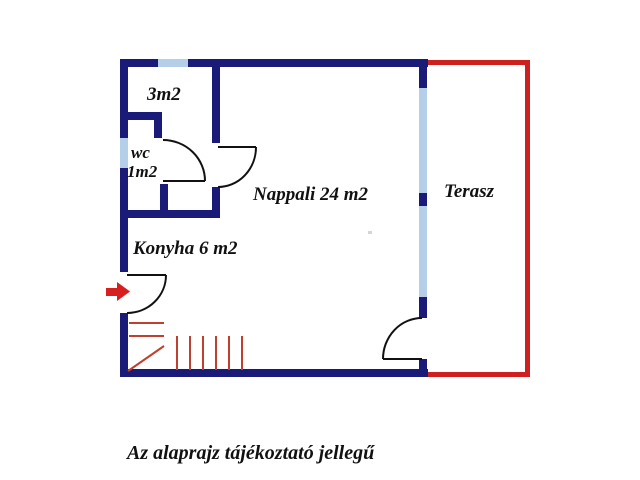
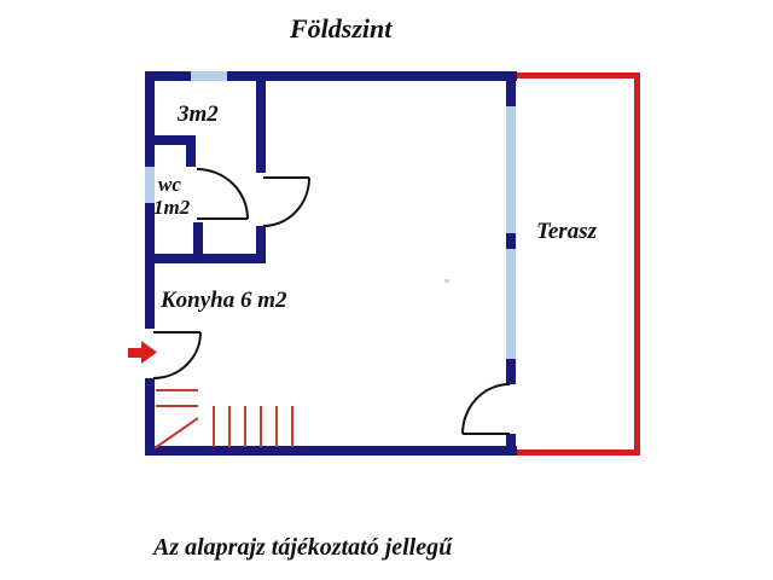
+ Földszint
  3m2
  wc
  1m2
- Nappali 24 m2
  Konyha 6 m2
  Terasz
  Az alaprajz tájékoztató jellegű
